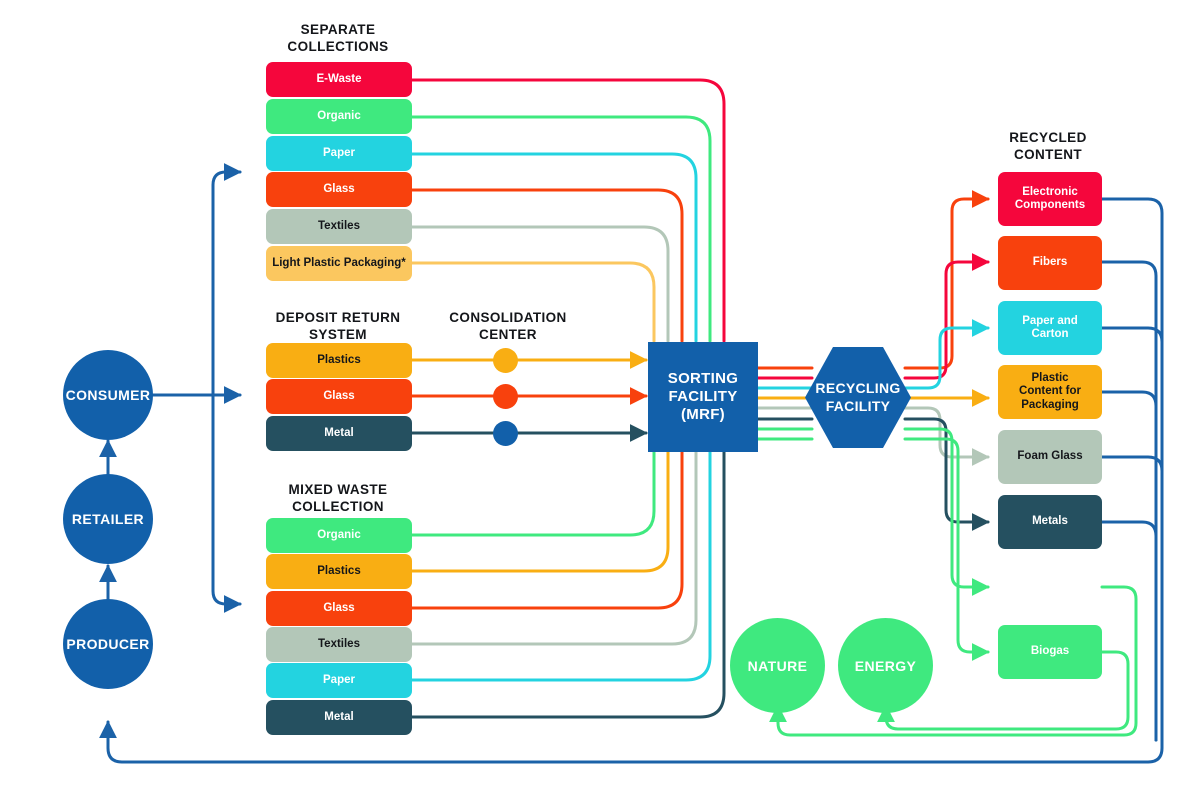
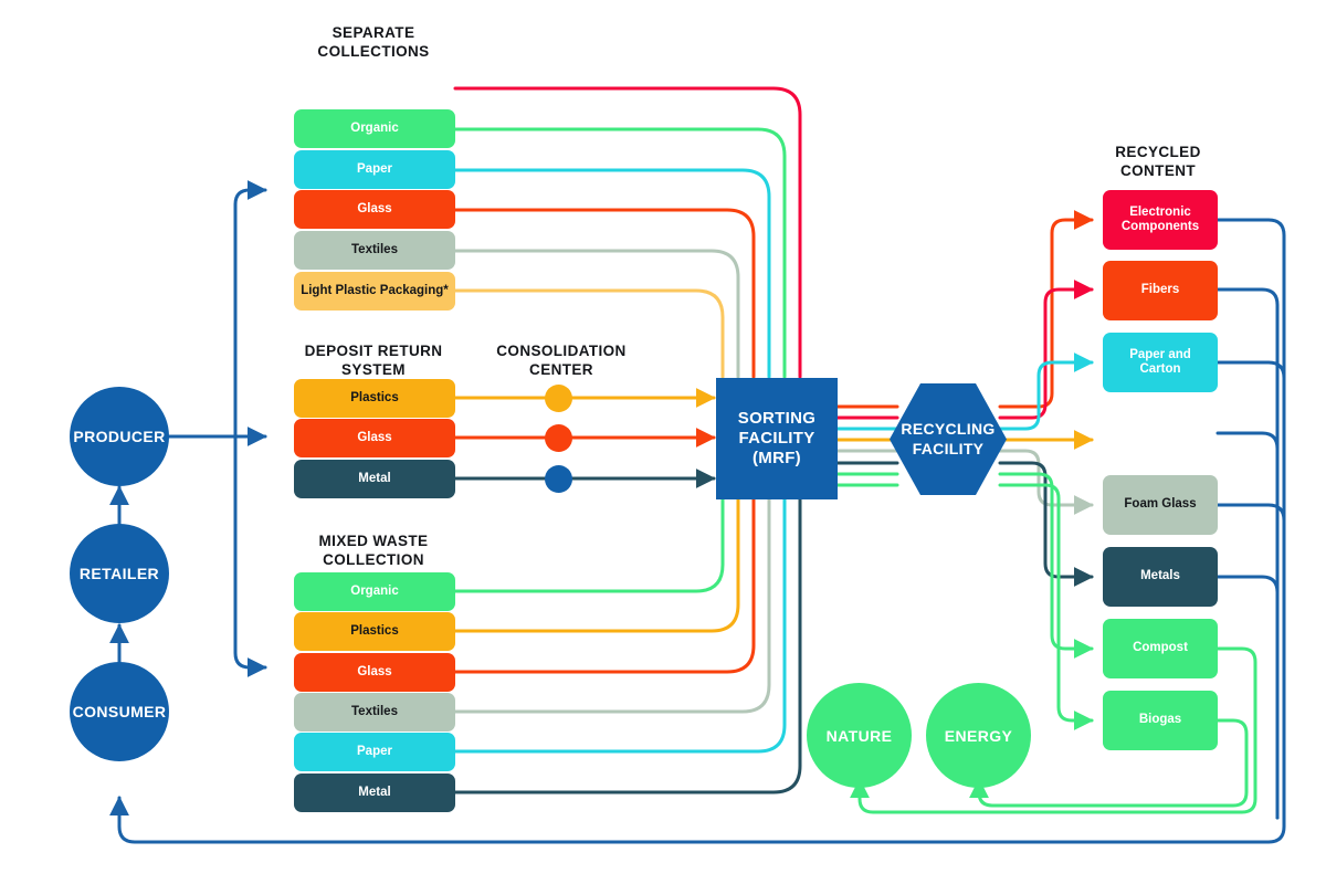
- CONSUMER
+ PRODUCER
  RETAILER
- PRODUCER
+ CONSUMER
  SEPARATE
  COLLECTIONS
- E-Waste
  Organic
  Paper
  Glass
  Textiles
  Light Plastic Packaging*
  DEPOSIT RETURN
  SYSTEM
  Plastics
  Glass
  Metal
  CONSOLIDATION
  CENTER
  MIXED WASTE
  COLLECTION
  Organic
  Plastics
  Glass
  Textiles
  Paper
  Metal
  SORTING
  FACILITY
  (MRF)
  RECYCLING
  FACILITY
  RECYCLED
  CONTENT
  Electronic
  Components
  Fibers
  Paper and
  Carton
- Plastic
- Content for
- Packaging
  Foam Glass
  Metals
+ Compost
  Biogas
  NATURE
  ENERGY
